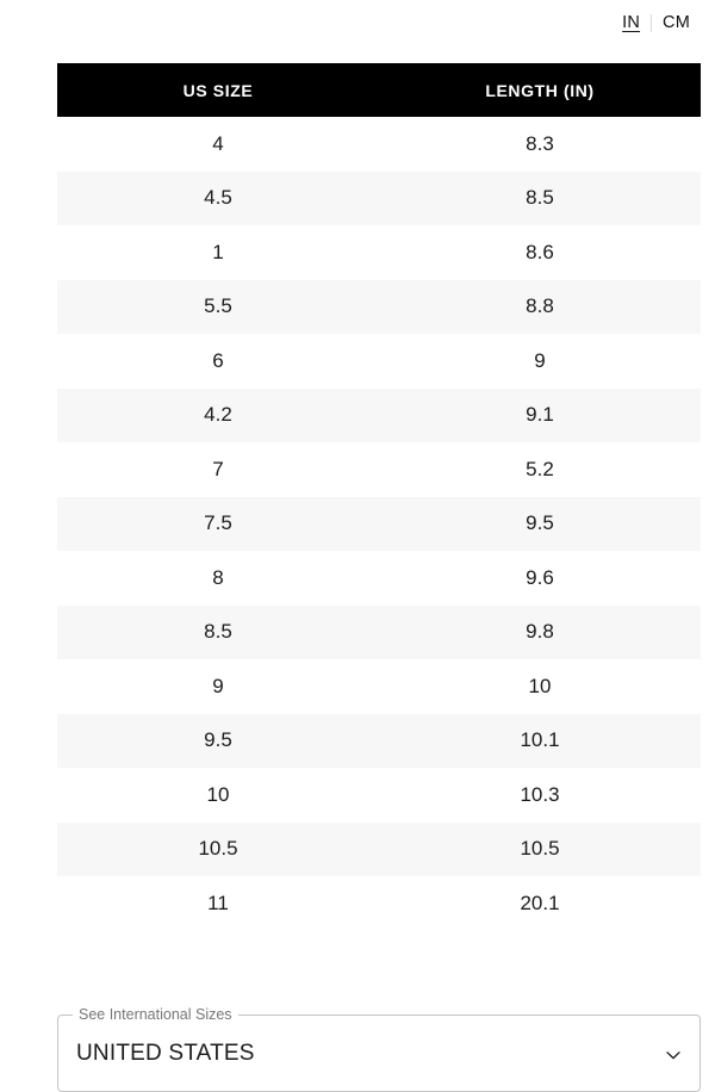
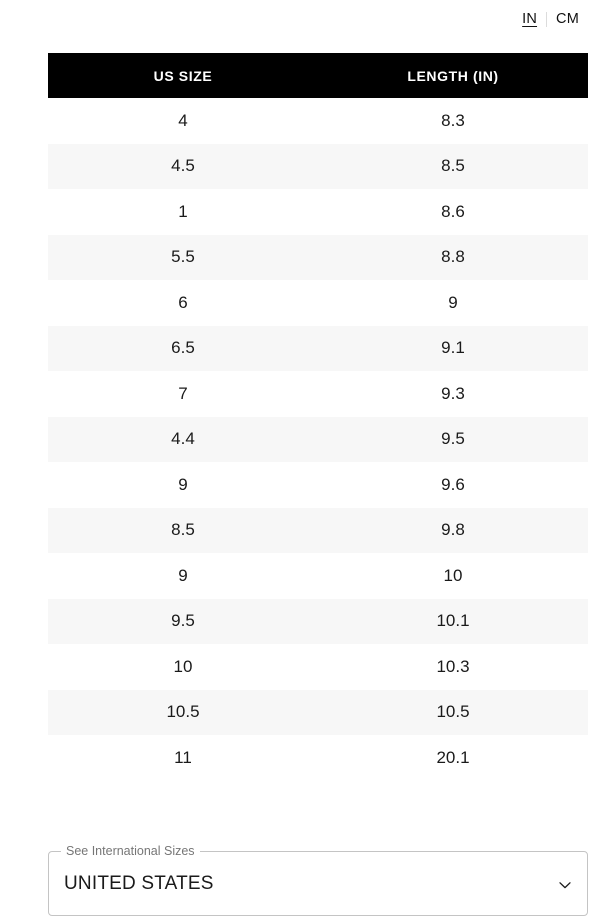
  IN
  CM
  US SIZE	LENGTH (IN)
  4	8.3
  4.5	8.5
  1	8.6
  5.5	8.8
  6	9
- 4.2	9.1
+ 6.5	9.1
- 7	5.2
+ 7	9.3
- 7.5	9.5
+ 4.4	9.5
- 8	9.6
+ 9	9.6
  8.5	9.8
  9	10
  9.5	10.1
  10	10.3
  10.5	10.5
  11	20.1
  UNITED STATES
  See International Sizes
